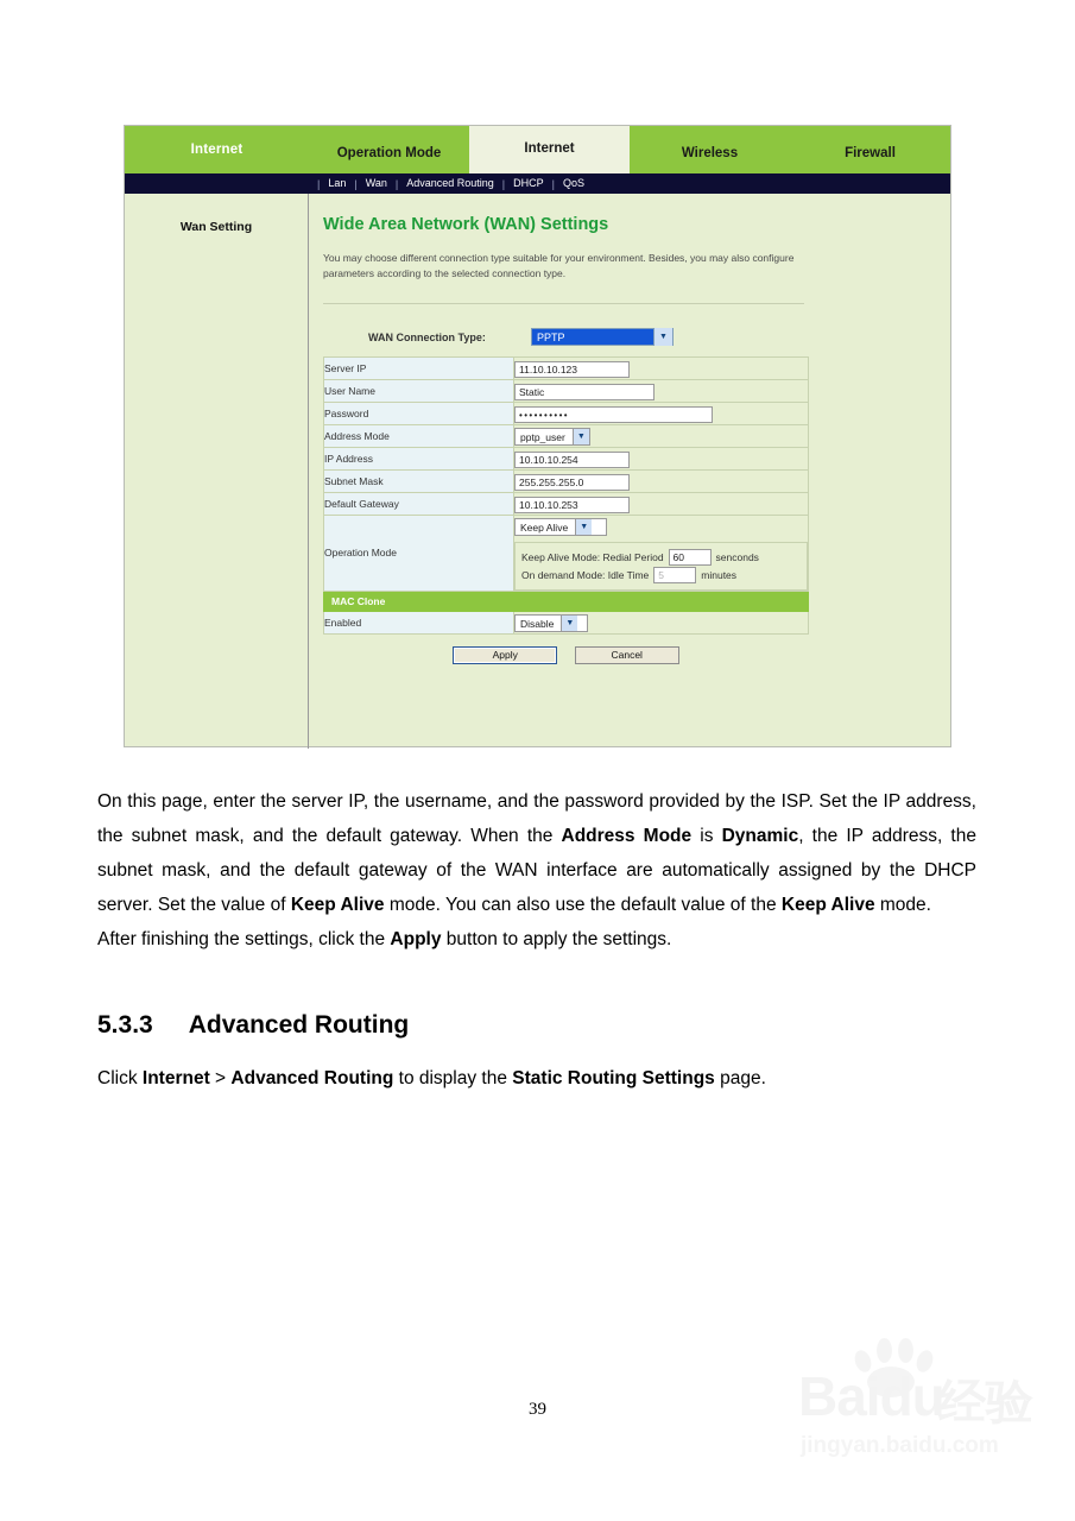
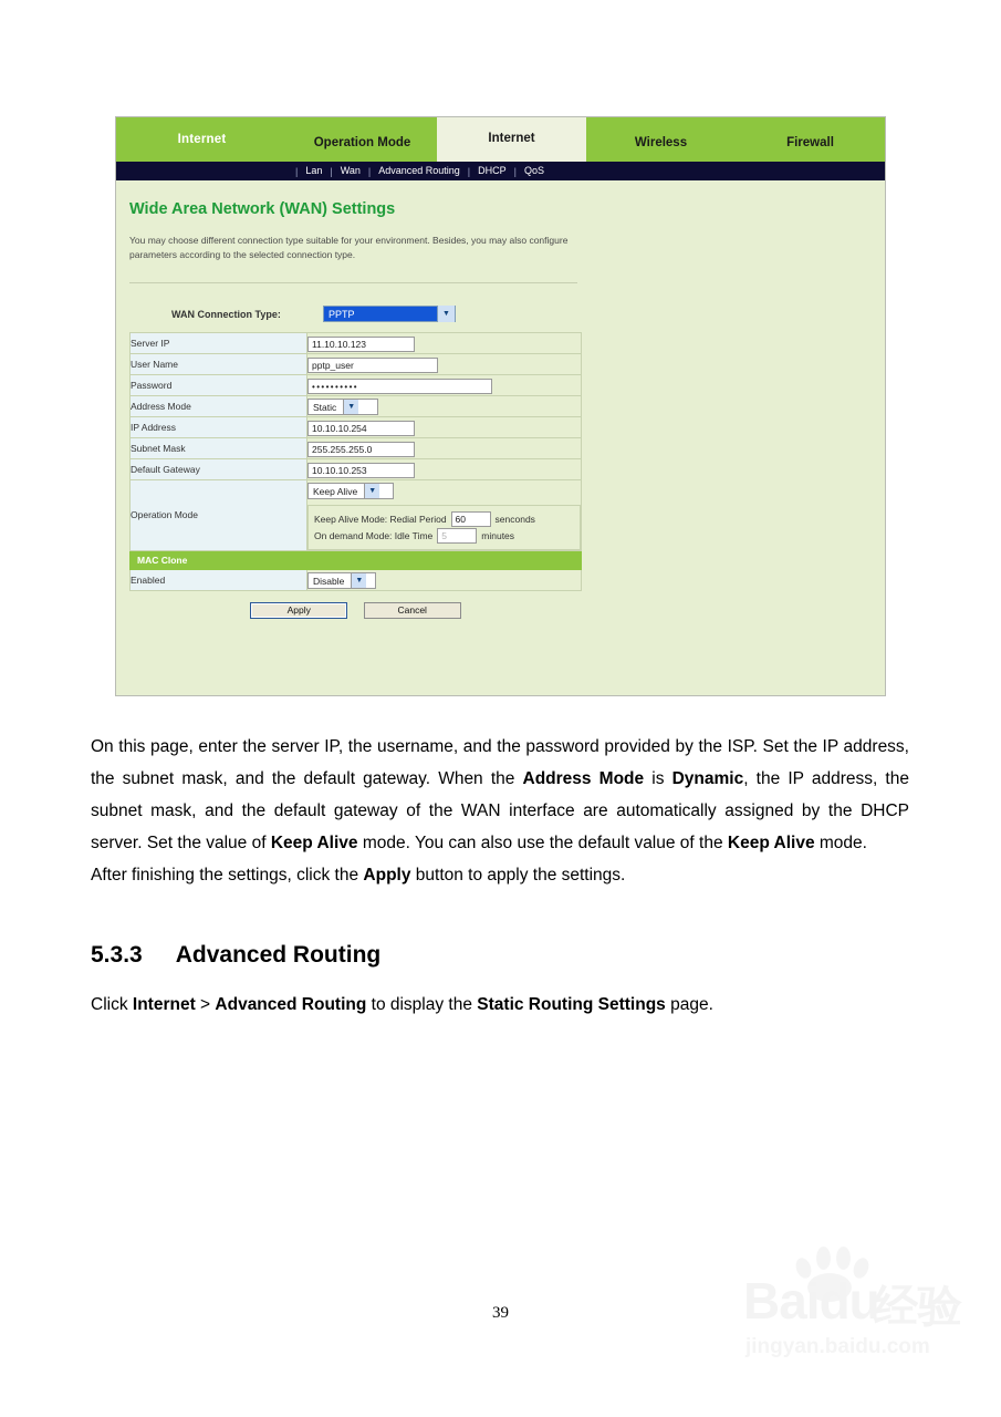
  Internet
  Operation Mode
  Internet
  Wireless
  Firewall
  |
  Lan
  |
  Wan
  |
  Advanced Routing
  |
  DHCP
  |
  QoS
- Wan Setting
  Wide Area Network (WAN) Settings
  You may choose different connection type suitable for your environment. Besides, you may also configure parameters according to the selected connection type.
  WAN Connection Type:
  PPTP
  Server IP	11.10.10.123
- User Name	Static
+ User Name	pptp_user
  Password	••••••••••
- Address Mode	pptp_user
+ Address Mode	Static
  IP Address	10.10.10.254
  Subnet Mask	255.255.255.0
  Default Gateway	10.10.10.253
  Operation Mode	Keep Alive Keep Alive Mode: Redial Period 60 senconds On demand Mode: Idle Time 5 minutes
  MAC Clone
  Enabled	Disable
  Apply Cancel
  On this page, enter the server IP, the username, and the password provided by the ISP. Set the IP address, the subnet mask, and the default gateway. When the Address Mode is Dynamic, the IP address, the subnet mask, and the default gateway of the WAN interface are automatically assigned by the DHCP server. Set the value of Keep Alive mode. You can also use the default value of the Keep Alive mode.
  After finishing the settings, click the Apply button to apply the settings.
  5.3.3
  Advanced Routing
  Click Internet > Advanced Routing to display the Static Routing Settings page.
  39
